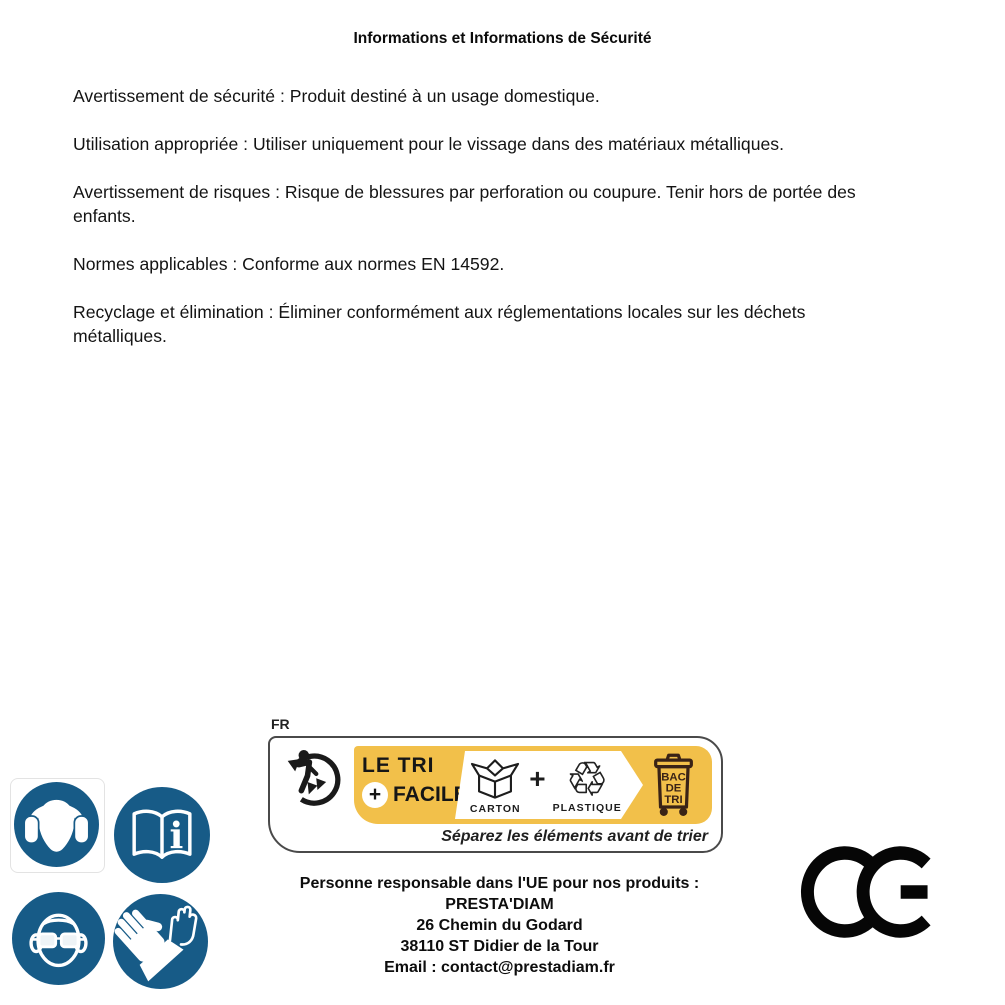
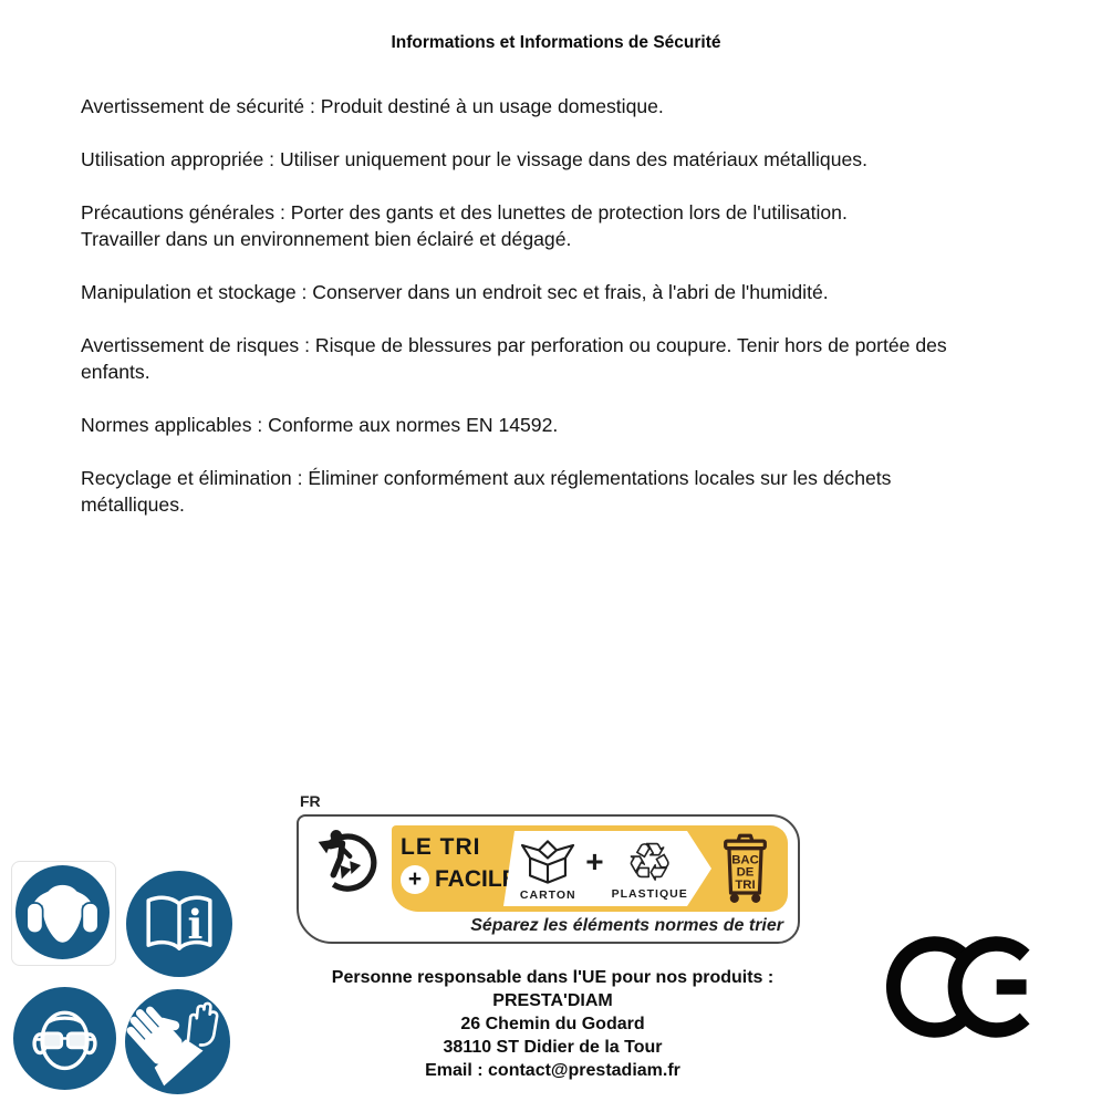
  Informations et Informations de Sécurité
  Avertissement de sécurité : Produit destiné à un usage domestique.
  Utilisation appropriée : Utiliser uniquement pour le vissage dans des matériaux métalliques.
+ Précautions générales : Porter des gants et des lunettes de protection lors de l'utilisation.
+ Travailler dans un environnement bien éclairé et dégagé.
+ Manipulation et stockage : Conserver dans un endroit sec et frais, à l'abri de l'humidité.
  Avertissement de risques : Risque de blessures par perforation ou coupure. Tenir hors de portée des
  enfants.
  Normes applicables : Conforme aux normes EN 14592.
  Recyclage et élimination : Éliminer conformément aux réglementations locales sur les déchets
  métalliques.
  i
  FR
  LE TRI
  +
  FACIL
  CARTON
  +
  ♻
  PLASTIQUE
  BAC
  DE
  TRI
- Séparez les éléments avant de trier
+ Séparez les éléments normes de trier
  Personne responsable dans l'UE pour nos produits :
  PRESTA'DIAM
  26 Chemin du Godard
  38110 ST Didier de la Tour
  Email : contact@prestadiam.fr
